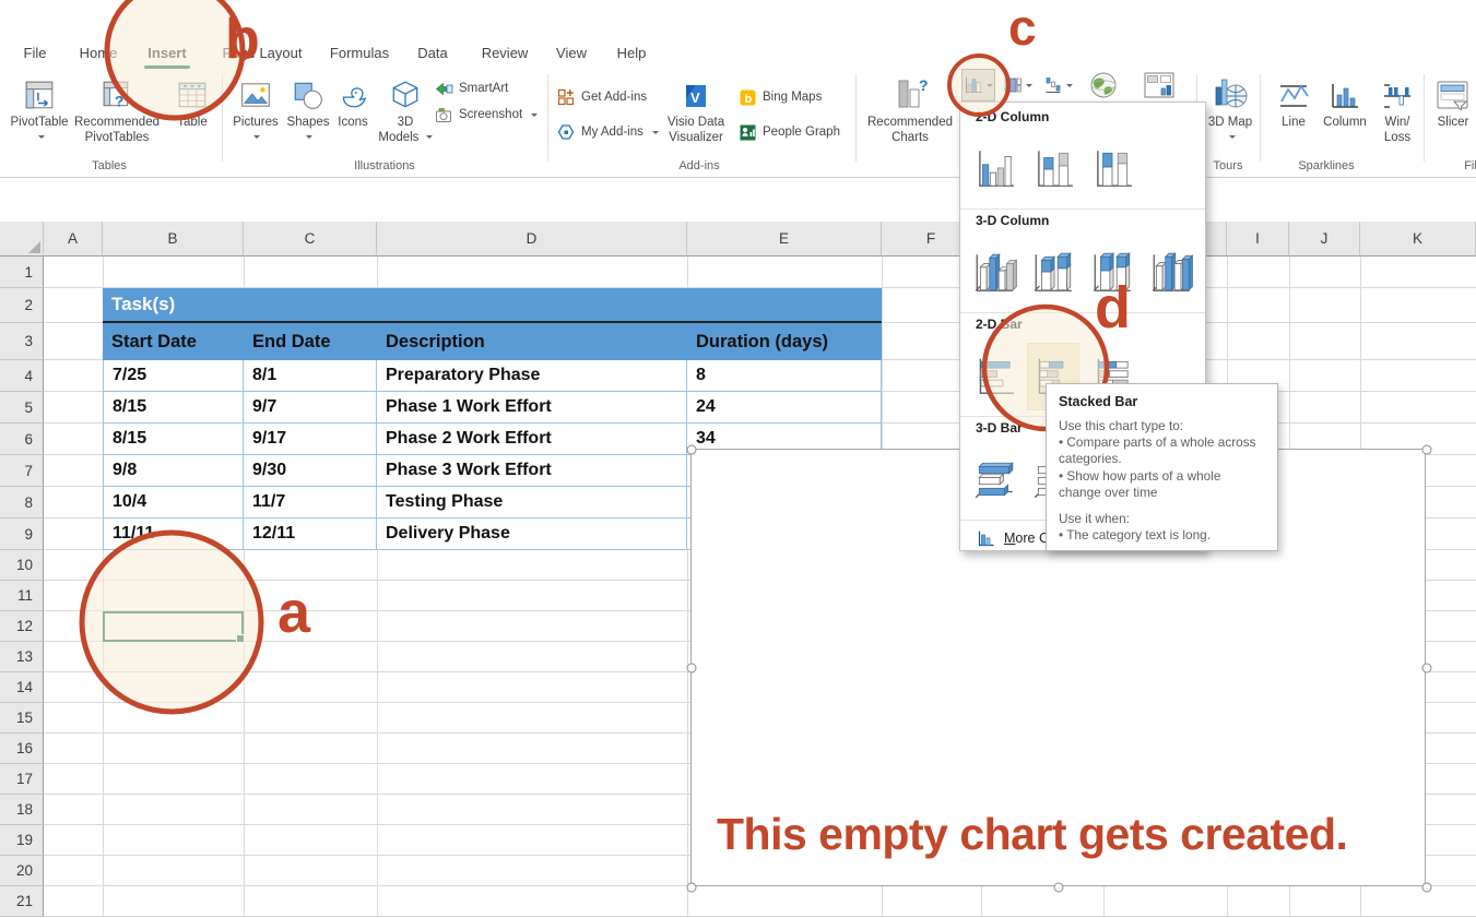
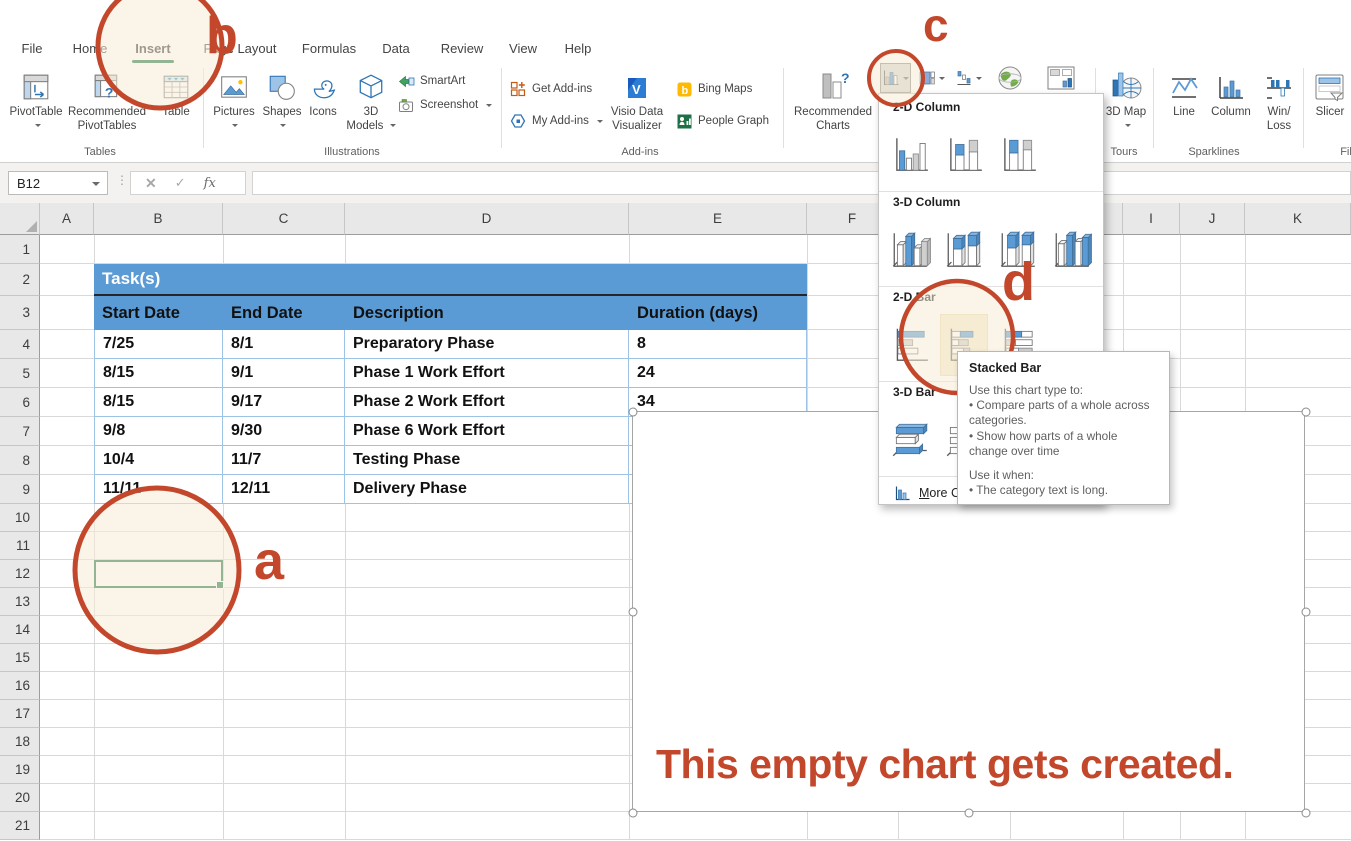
  File
  Home
  Insert
  Page Layout
  Formulas
  Data
  Review
  View
  Help
  Tables
  Illustrations
  Add-ins
  Tours
  Sparklines
  PivotTable
  ?
  Recommended PivotTables
  Table
  Pictures
  Shapes
  Icons
  3D Models
  SmartArt
  Screenshot
  Get Add-ins
  My Add-ins
  V
  Visio Data Visualizer
  b
  Bing Maps
  People Graph
  ?
  Recommended Charts
  3D Map
  Line
  Column
  Win/ Loss
  Slicer
+ B12
+ ⋮
+ ✕
+ ✓
+ fx
  A
  B
  C
  D
  E
  F
  I
  J
  K
  1
  2
  3
  4
  5
  6
  7
  8
  9
  10
  11
  12
  13
  14
  15
  16
  17
  18
  19
  20
  21
  Task(s)
  Start Date
  End Date
  Description
  Duration (days)
  7/25
  8/1
  Preparatory Phase
  8
  8/15
- 9/7
+ 9/1
  Phase 1 Work Effort
  24
  8/15
  9/17
  Phase 2 Work Effort
  34
  9/8
  9/30
- Phase 3 Work Effort
+ Phase 6 Work Effort
  10/4
  11/7
  Testing Phase
  11/11
  12/11
  Delivery Phase
  2-D Column
  3-D Column
  2-D Bar
  3-D Bar
  More C
  Stacked Bar
  Use this chart type to:
  • Compare parts of a whole across categories.
  • Show how parts of a whole change over time
  Use it when:
  • The category text is long.
  a
  b
  c
  d
  This empty chart gets created.
